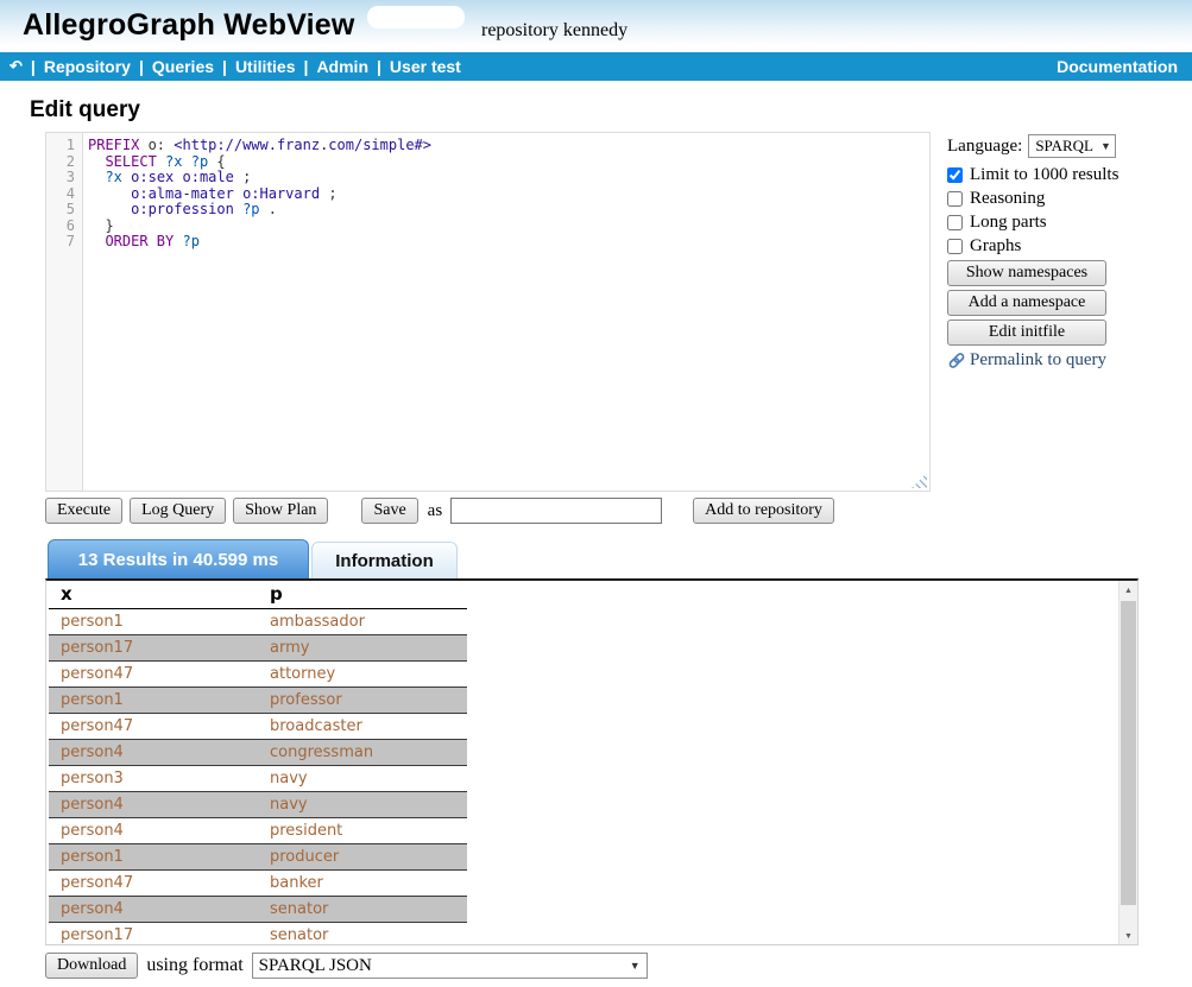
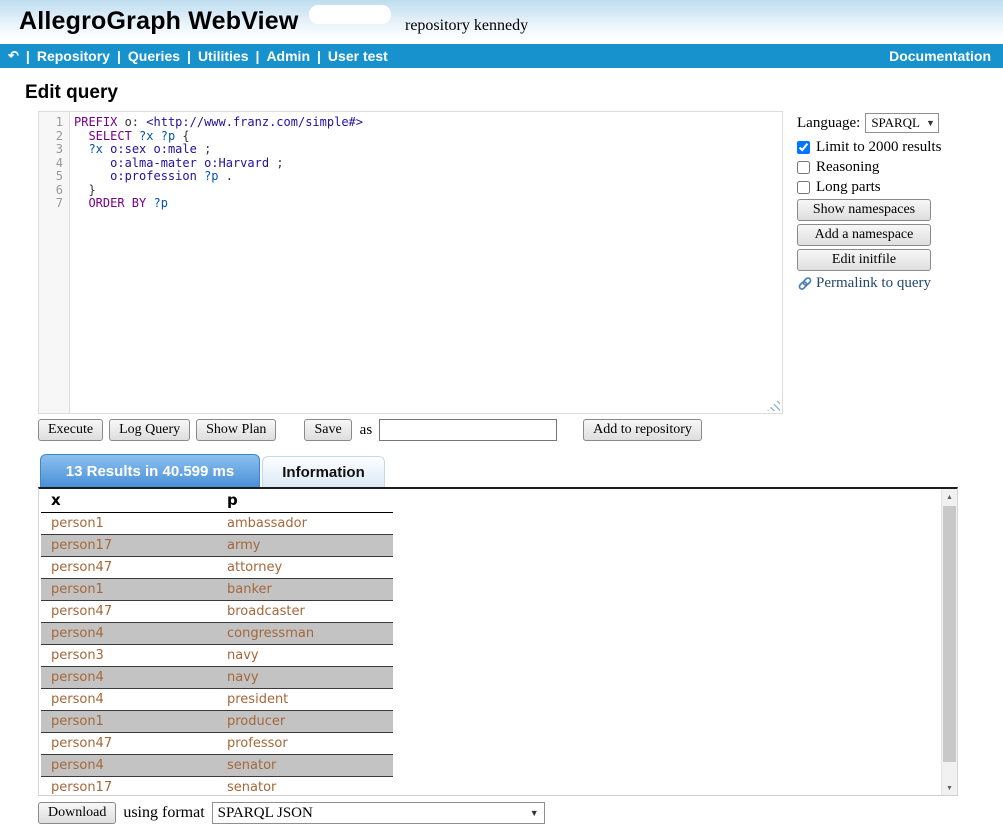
  AllegroGraph WebView
  repository kennedy
  ↶
  |
  Repository
  |
  Queries
  |
  Utilities
  |
  Admin
  |
  User test
  Documentation
  Edit query
  1
  PREFIX o: <http://www.franz.com/simple#>
  2
  SELECT ?x ?p {
  3
  ?x o:sex o:male ;
  4
  o:alma-mater o:Harvard ;
  5
  o:profession ?p .
  6
  }
  7
  ORDER BY ?p
  Language:
  SPARQL
  ▼
- Limit to 1000 results
+ Limit to 2000 results
  Reasoning
  Long parts
- Graphs
  Show namespaces
  Add a namespace
  Edit initfile
  Permalink to query
  Execute
  Log Query
  Show Plan
  Save
  as
  Add to repository
  13 Results in 40.599 ms
  Information
  x	p
  person1	ambassador
  person17	army
  person47	attorney
- person1	professor
+ person1	banker
  person47	broadcaster
  person4	congressman
  person3	navy
  person4	navy
  person4	president
  person1	producer
- person47	banker
+ person47	professor
  person4	senator
  person17	senator
  ▲
  ▼
  Download
  using format
  SPARQL JSON
  ▼
